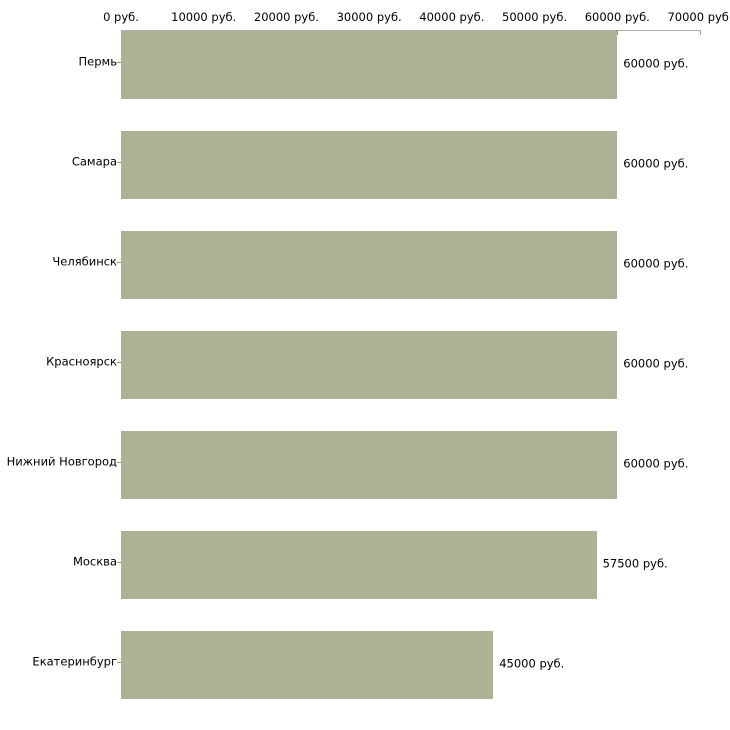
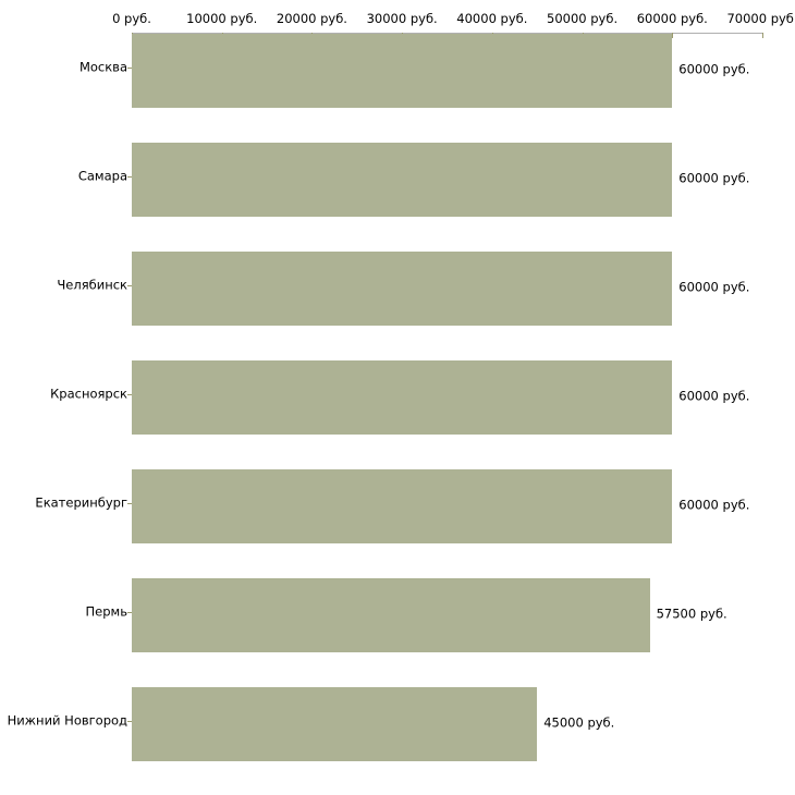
  0 руб.
  10000 руб.
  20000 руб.
  30000 руб.
  40000 руб.
  50000 руб.
  60000 руб.
  70000 руб
- Пермь
+ Москва
  60000 руб.
  Самара
  60000 руб.
  Челябинск
  60000 руб.
  Красноярск
  60000 руб.
- Нижний Новгород
+ Екатеринбург
  60000 руб.
- Москва
+ Пермь
  57500 руб.
- Екатеринбург
+ Нижний Новгород
  45000 руб.
